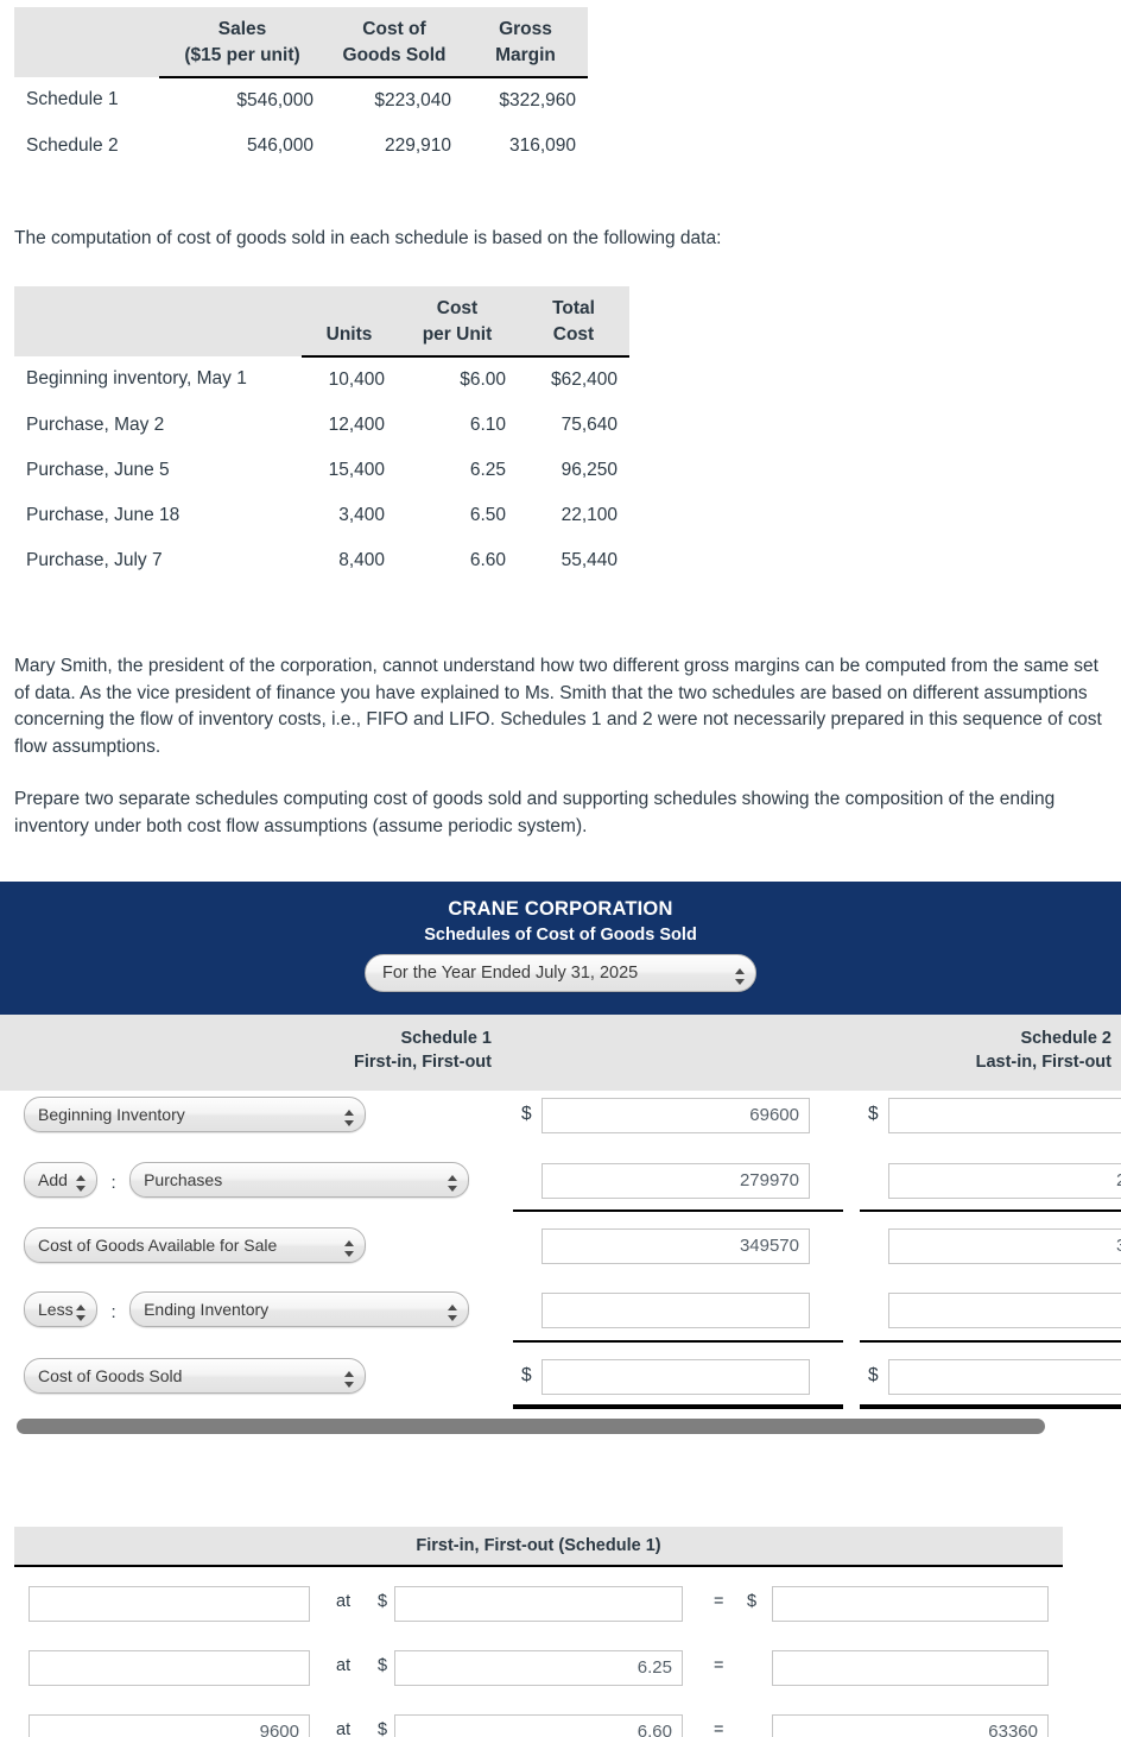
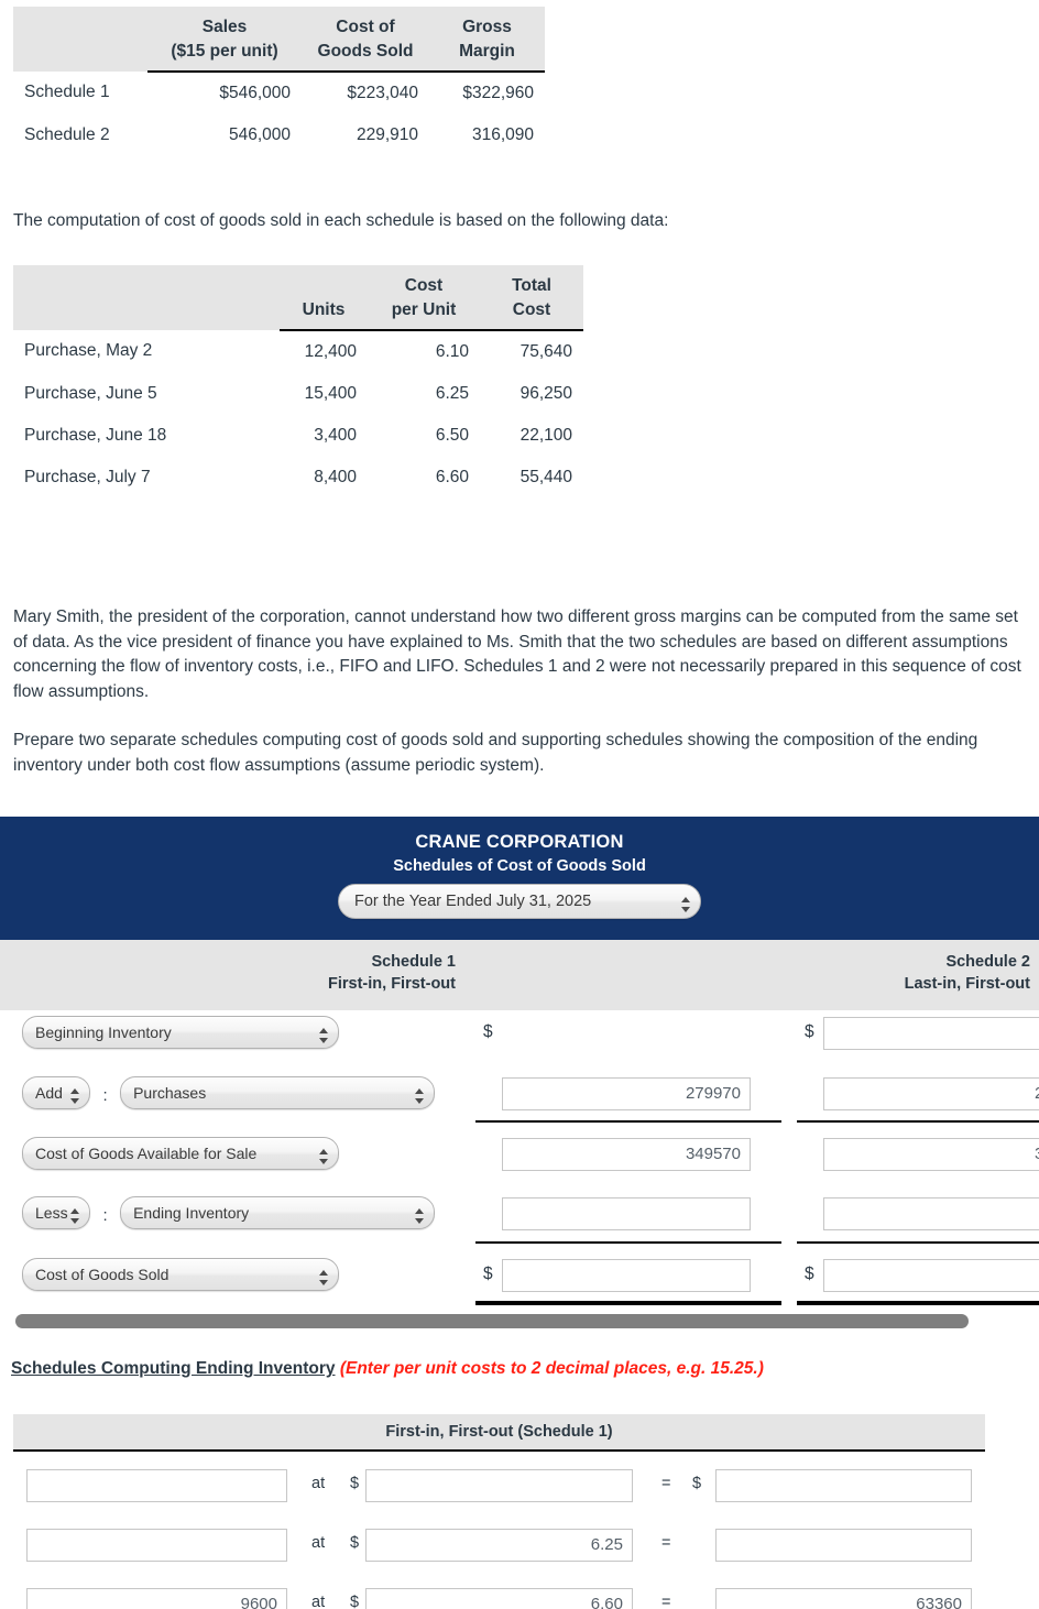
  	Sales ($15 per unit)	Cost of Goods Sold	Gross Margin
  Schedule 1	$546,000	$223,040	$322,960
  Schedule 2	546,000	229,910	316,090
  The computation of cost of goods sold in each schedule is based on the following data:
  	Units	Cost per Unit	Total Cost
- Beginning inventory, May 1	10,400	$6.00	$62,400
  Purchase, May 2	12,400	6.10	75,640
  Purchase, June 5	15,400	6.25	96,250
  Purchase, June 18	3,400	6.50	22,100
  Purchase, July 7	8,400	6.60	55,440
  Mary Smith, the president of the corporation, cannot understand how two different gross margins can be computed from the same set of data. As the vice president of finance you have explained to Ms. Smith that the two schedules are based on different assumptions concerning the flow of inventory costs, i.e., FIFO and LIFO. Schedules 1 and 2 were not necessarily prepared in this sequence of cost flow assumptions.
  Prepare two separate schedules computing cost of goods sold and supporting schedules showing the composition of the ending inventory under both cost flow assumptions (assume periodic system).
  CRANE CORPORATION
  Schedules of Cost of Goods Sold
  For the Year Ended July 31, 2025
  Schedule 1
  First-in, First-out
  Schedule 2
  Last-in, First-out
  Beginning Inventory
  $
- 69600
  $
  Add : Purchases
  279970
  Cost of Goods Available for Sale
  349570
  Less : Ending Inventory
  Cost of Goods Sold
  $
  $
+ Schedules Computing Ending Inventory (Enter per unit costs to 2 decimal places, e.g. 15.25.)
  First-in, First-out (Schedule 1)
  at
  $
  =
  $
  at
  $
  6.25
  =
  9600
  at
  $
  6.60
  =
  63360
